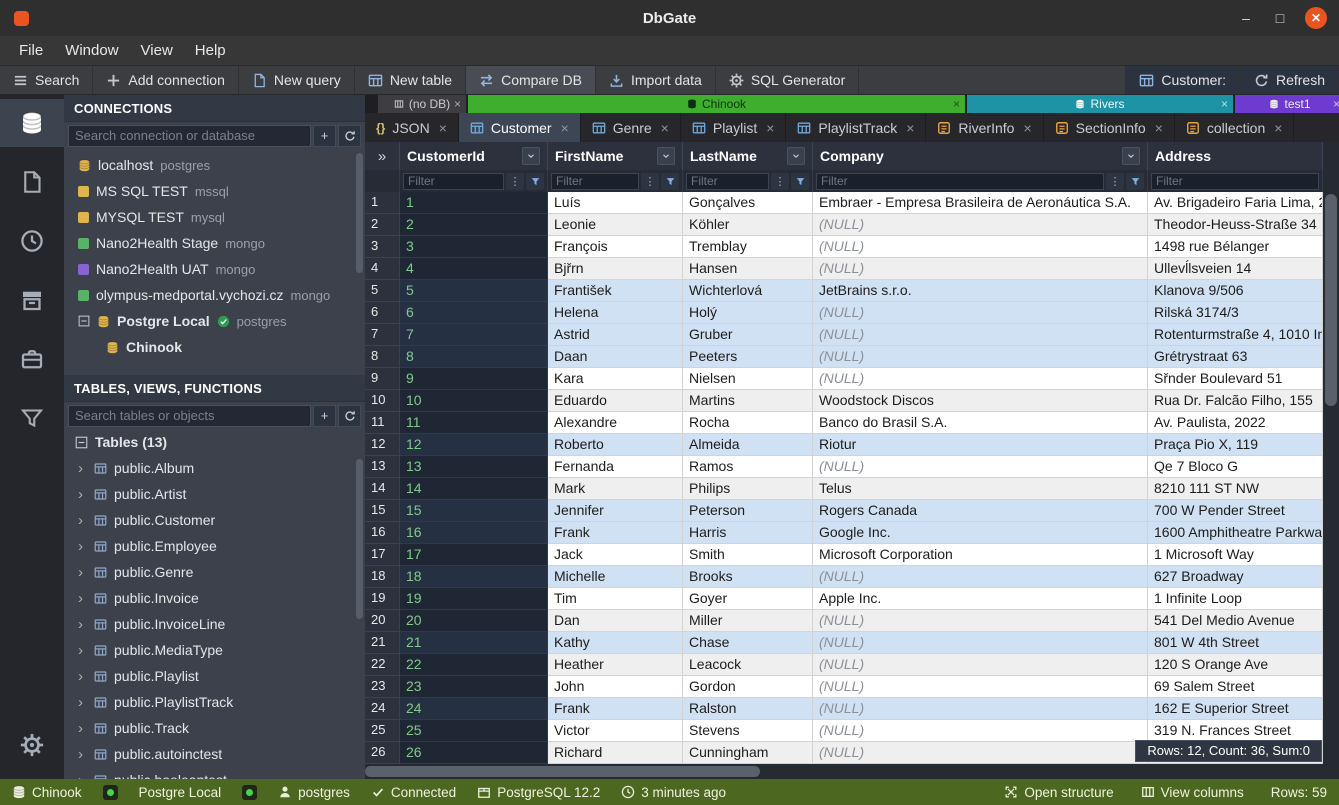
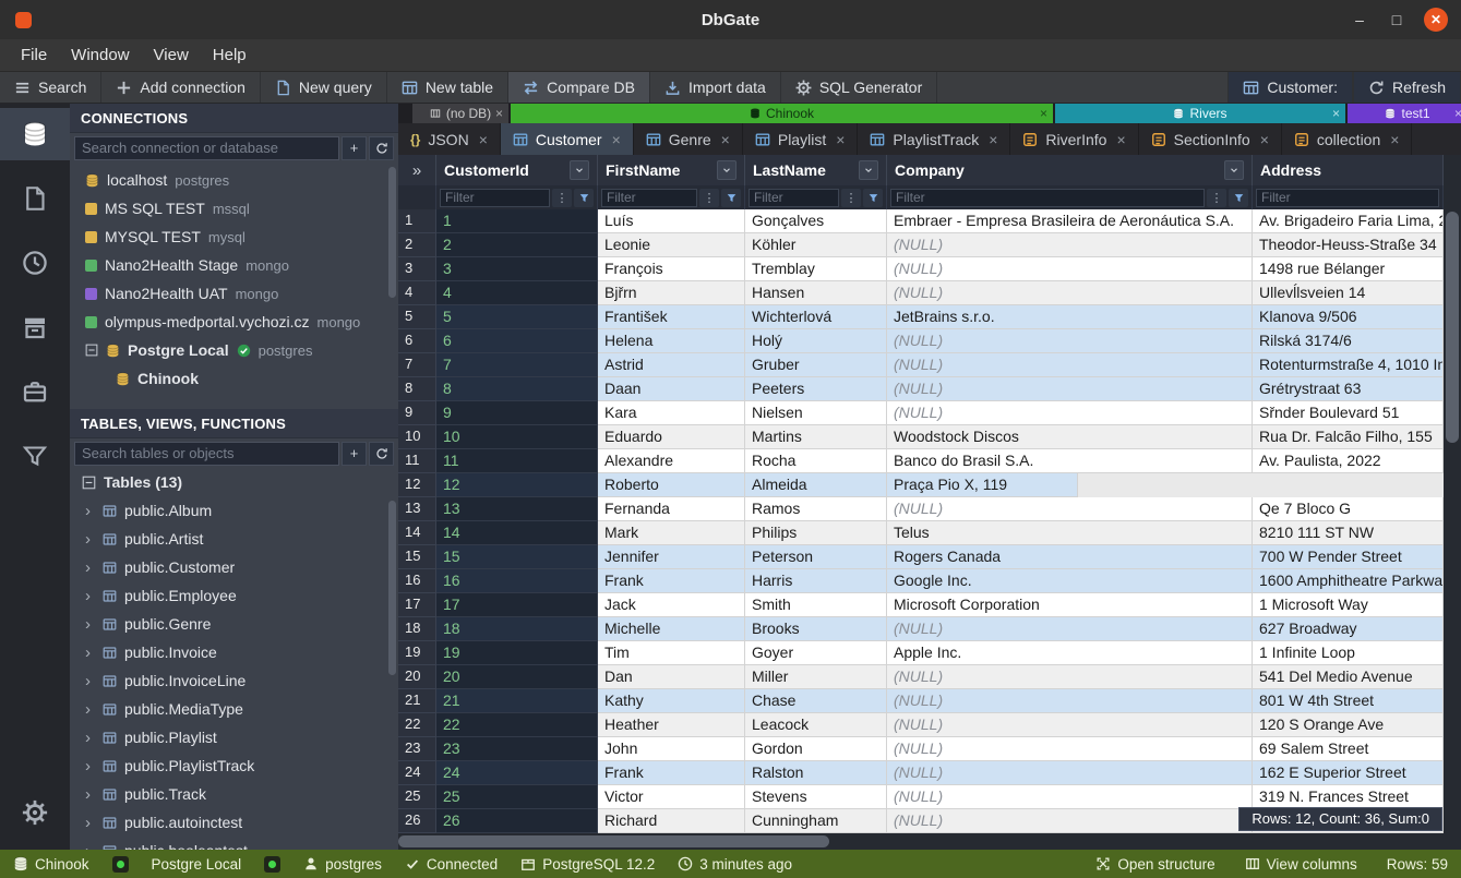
  DbGate
  –
  □
  ✕
  File
  Window
  View
  Help
  Search
  Add connection
  New query
  New table
  Compare DB
  Import data
  SQL Generator
  Customer:
  Refresh
  CONNECTIONS
  Search connection or database
  +
  localhost
  postgres
  MS SQL TEST
  mssql
  MYSQL TEST
  mysql
  Nano2Health Stage
  mongo
  Nano2Health UAT
  mongo
  olympus-medportal.vychozi.cz
  mongo
  Postgre Local
  postgres
  Chinook
  TABLES, VIEWS, FUNCTIONS
  Search tables or objects
  +
  Tables (13)
  ›
  public.Album
  ›
  public.Artist
  ›
  public.Customer
  ›
  public.Employee
  ›
  public.Genre
  ›
  public.Invoice
  ›
  public.InvoiceLine
  ›
  public.MediaType
  ›
  public.Playlist
  ›
  public.PlaylistTrack
  ›
  public.Track
  ›
  public.autoinctest
  (no DB)
  ×
  Chinook
  ×
  Rivers
  ×
  test1
  ×
  {}
  JSON
  ×
  Customer
  ×
  Genre
  ×
  Playlist
  ×
  PlaylistTrack
  ×
  RiverInfo
  ×
  SectionInfo
  ×
  collection
  ×
  »
  CustomerId
  FirstName
  LastName
  Company
  Address
  Filter
  ⋮
  Filter
  ⋮
  Filter
  ⋮
  Filter
  ⋮
  Filter
  1
  1
  Luís
  Gonçalves
  Embraer - Empresa Brasileira de Aeronáutica S.A.
  Av. Brigadeiro Faria Lima,
  2
  2
  Leonie
  Köhler
  (NULL)
  Theodor-Heuss-Straße 34
  3
  3
  François
  Tremblay
  (NULL)
  1498 rue Bélanger
  4
  4
  Bjřrn
  Hansen
  (NULL)
  Ullevĺlsveien 14
  5
  5
  František
  Wichterlová
  JetBrains s.r.o.
  Klanova 9/506
  6
  6
  Helena
  Holý
  (NULL)
- Rilská 3174/3
+ Rilská 3174/6
  7
  7
  Astrid
  Gruber
  (NULL)
  Rotenturmstraße 4, 1010 In
  8
  8
  Daan
  Peeters
  (NULL)
  Grétrystraat 63
  9
  9
  Kara
  Nielsen
  (NULL)
  Sřnder Boulevard 51
  10
  10
  Eduardo
  Martins
  Woodstock Discos
  Rua Dr. Falcão Filho, 155
  11
  11
  Alexandre
  Rocha
  Banco do Brasil S.A.
  Av. Paulista, 2022
  12
  12
  Roberto
  Almeida
- Riotur
  Praça Pio X, 119
  13
  13
  Fernanda
  Ramos
  (NULL)
  Qe 7 Bloco G
  14
  14
  Mark
  Philips
  Telus
  8210 111 ST NW
  15
  15
  Jennifer
  Peterson
  Rogers Canada
  700 W Pender Street
  16
  16
  Frank
  Harris
  Google Inc.
  1600 Amphitheatre Parkwa
  17
  17
  Jack
  Smith
  Microsoft Corporation
  1 Microsoft Way
  18
  18
  Michelle
  Brooks
  (NULL)
  627 Broadway
  19
  19
  Tim
  Goyer
  Apple Inc.
  1 Infinite Loop
  20
  20
  Dan
  Miller
  (NULL)
  541 Del Medio Avenue
  21
  21
  Kathy
  Chase
  (NULL)
  801 W 4th Street
  22
  22
  Heather
  Leacock
  (NULL)
  120 S Orange Ave
  23
  23
  John
  Gordon
  (NULL)
  69 Salem Street
  24
  24
  Frank
  Ralston
  (NULL)
  162 E Superior Street
  25
  25
  Victor
  Stevens
  (NULL)
  319 N. Frances Street
  26
  26
  Richard
  Cunningham
  (NULL)
  Rows: 12, Count: 36, Sum:0
  Chinook
  Postgre Local
  postgres
  Connected
  PostgreSQL 12.2
  3 minutes ago
  Open structure
  View columns
  Rows: 59
